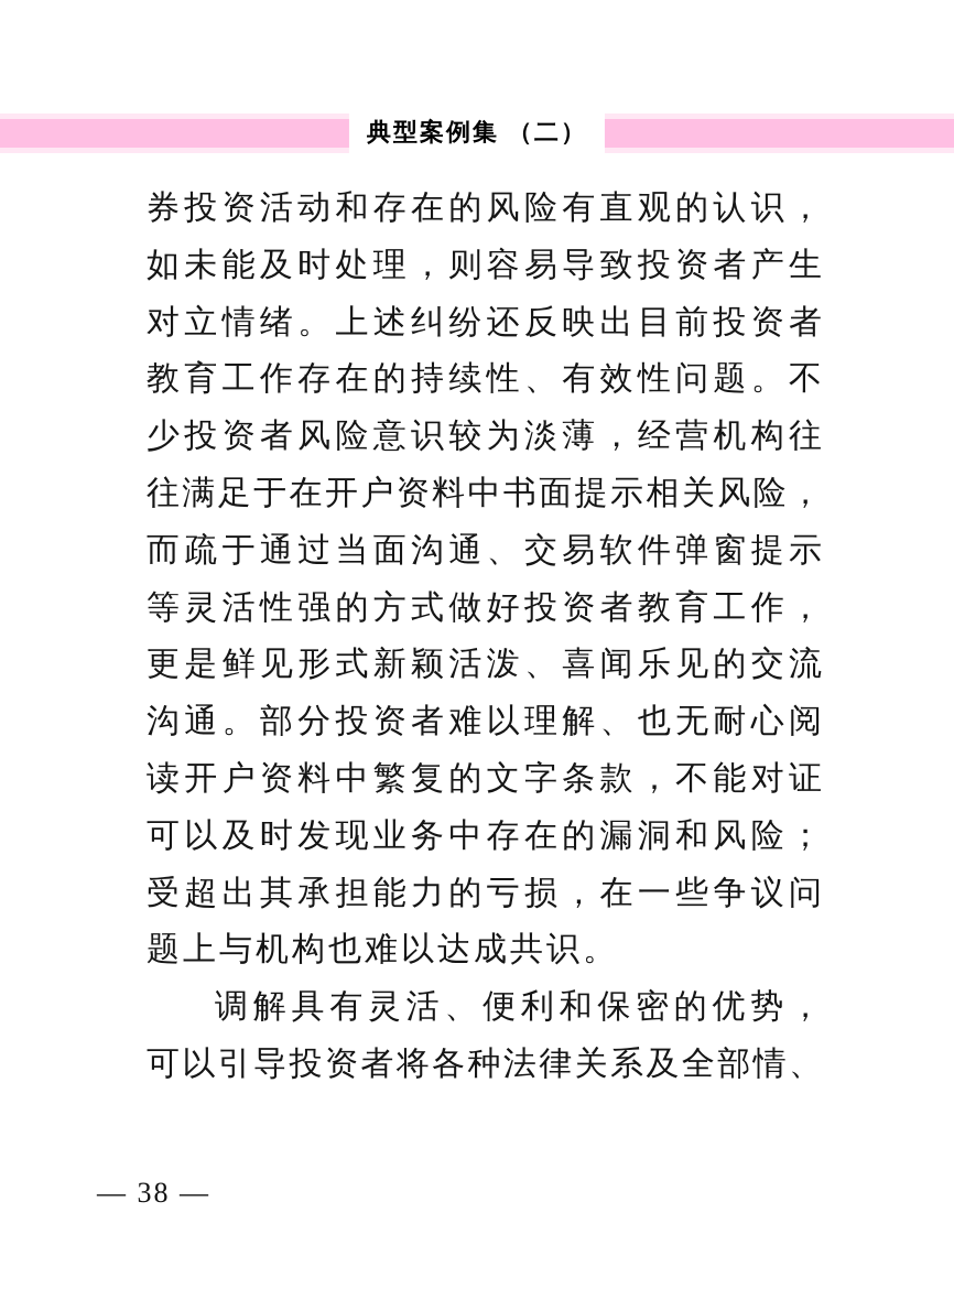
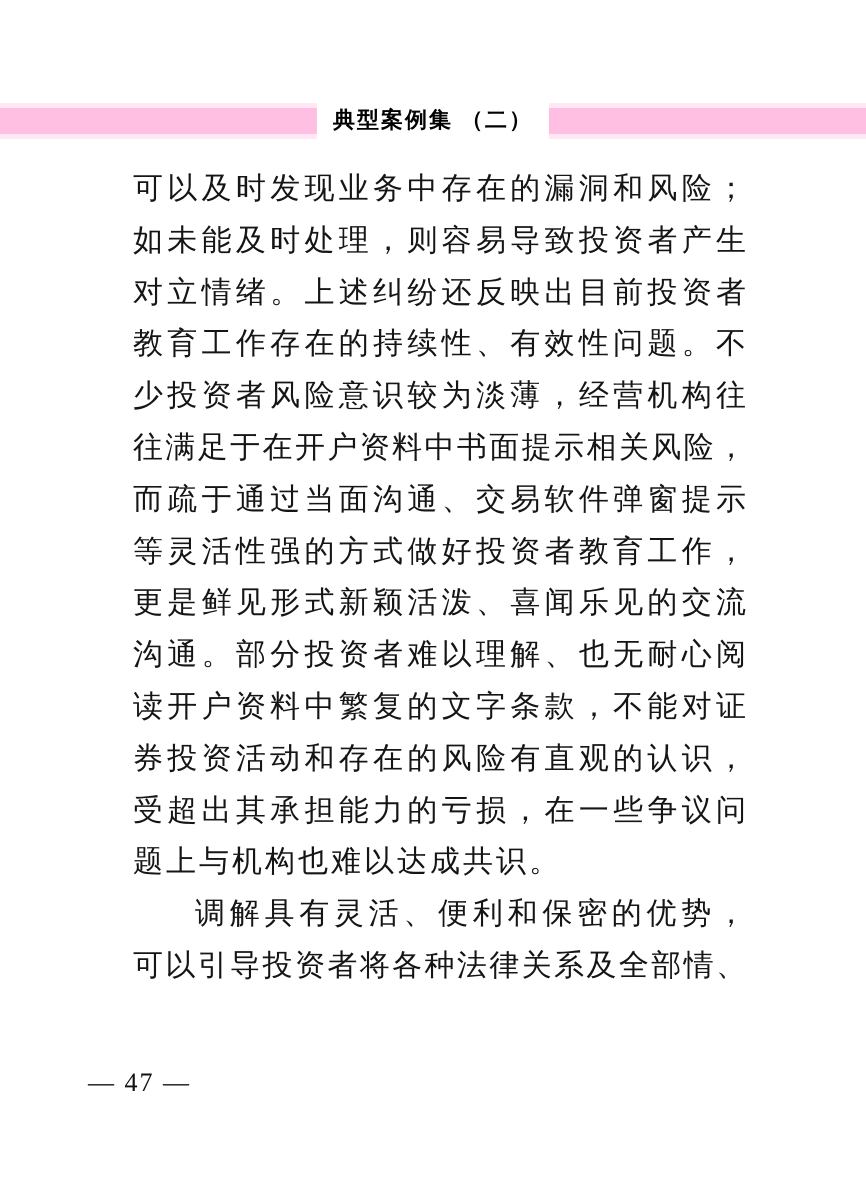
  典型案例集 （二）
- 券投资活动和存在的风险有直观的认识，
+ 可以及时发现业务中存在的漏洞和风险；
  如未能及时处理，则容易导致投资者产生
  对立情绪。上述纠纷还反映出目前投资者
  教育工作存在的持续性、有效性问题。不
  少投资者风险意识较为淡薄，经营机构往
  往满足于在开户资料中书面提示相关风险，
  而疏于通过当面沟通、交易软件弹窗提示
  等灵活性强的方式做好投资者教育工作，
  更是鲜见形式新颖活泼、喜闻乐见的交流
  沟通。部分投资者难以理解、也无耐心阅
  读开户资料中繁复的文字条款，不能对证
- 可以及时发现业务中存在的漏洞和风险；
+ 券投资活动和存在的风险有直观的认识，
  受超出其承担能力的亏损，在一些争议问
  题上与机构也难以达成共识。
  调解具有灵活、便利和保密的优势，
  可以引导投资者将各种法律关系及全部情、
- — 38 —
+ — 47 —
